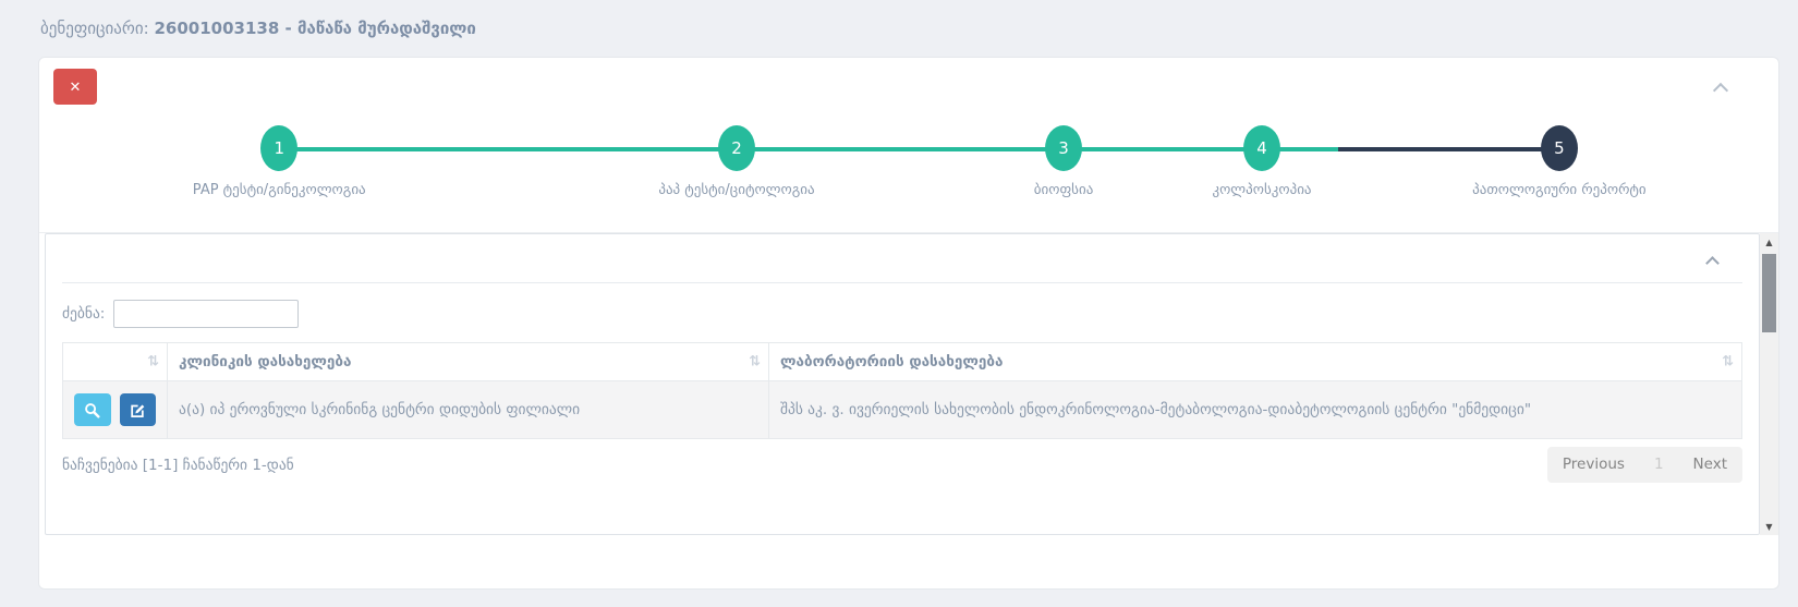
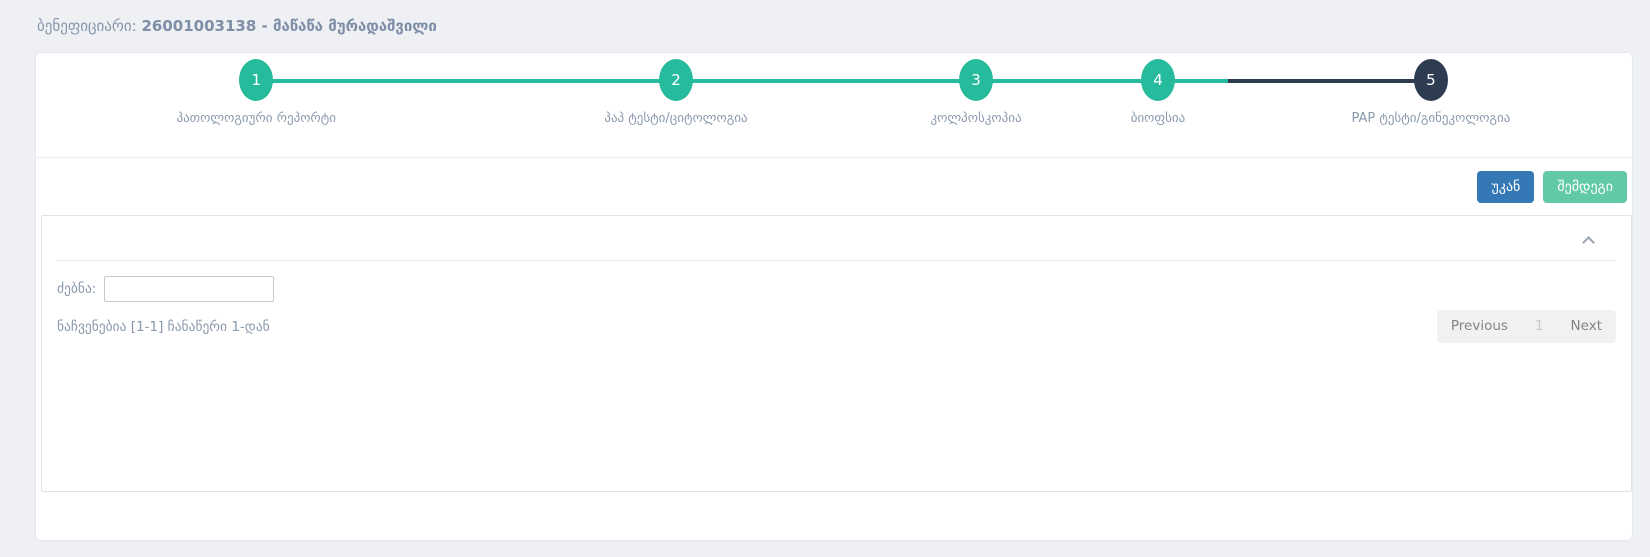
  ბენეფიციარი: 26001003138 - მაწაწა მურადაშვილი
- ✕
  1
- PAP ტესტი/გინეკოლოგია
+ პათოლოგიური რეპორტი
  2
  პაპ ტესტი/ციტოლოგია
  3
- ბიოფსია
+ კოლპოსკოპია
  4
- კოლპოსკოპია
+ ბიოფსია
  5
- პათოლოგიური რეპორტი
+ PAP ტესტი/გინეკოლოგია
+ უკან
+ შემდეგი
  ძებნა:
- ⇅	კლინიკის დასახელება ⇅	ლაბორატორიის დასახელება ⇅
- 	ა(ა) იპ ეროვნული სკრინინგ ცენტრი დიდუბის ფილიალი	შპს აკ. ვ. ივერიელის სახელობის ენდოკრინოლოგია-მეტაბოლოგია-დიაბეტოლოგიის ცენტრი "ენმედიცი"
  ნაჩვენებია [1-1] ჩანაწერი 1-დან
  Previous
  1
  Next
- ▲
- ▼
